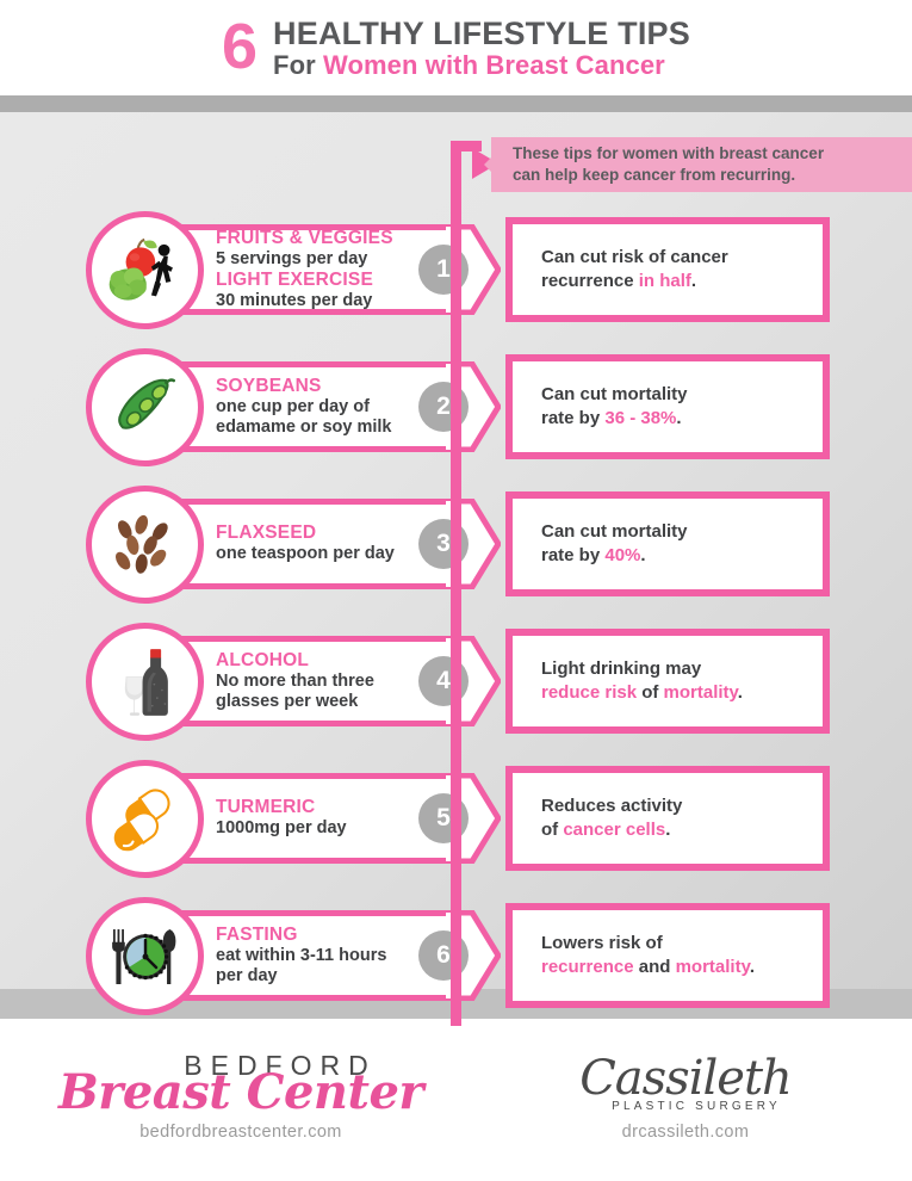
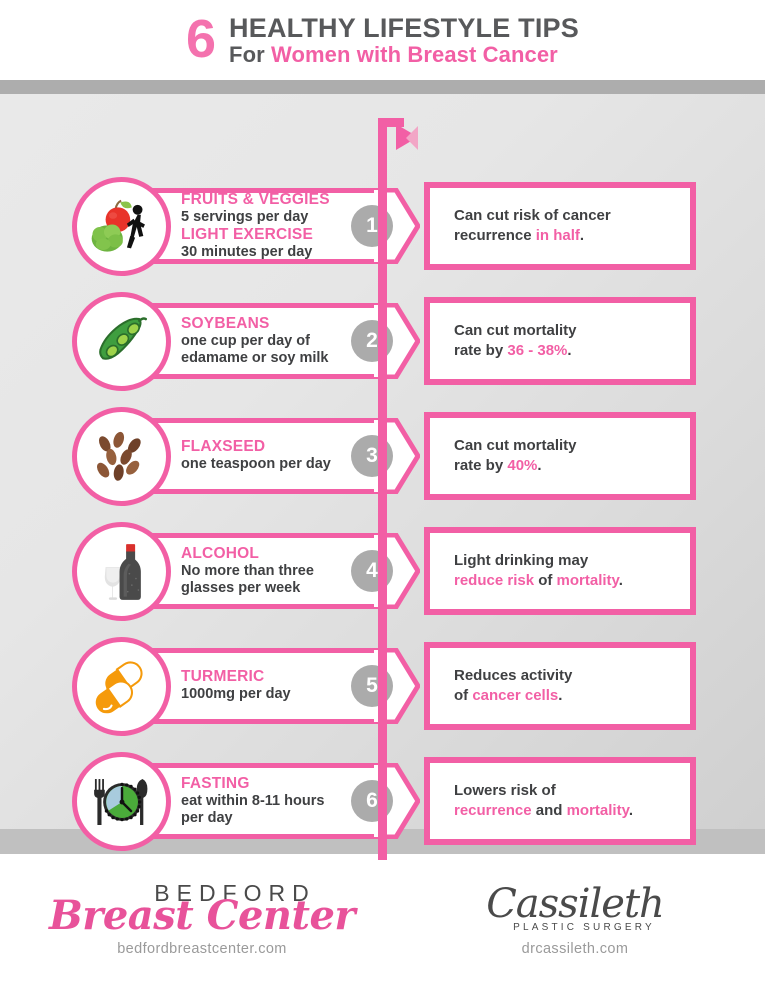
  6
  HEALTHY LIFESTYLE TIPS
  For Women with Breast Cancer
- These tips for women with breast cancer
- can help keep cancer from recurring.
  FRUITS & VEGGIES
  5 servings per day
  LIGHT EXERCISE
  30 minutes per day
  1
  Can cut risk of cancer
  recurrence in half.
  SOYBEANS
  one cup per day of
  edamame or soy milk
  2
  Can cut mortality
  rate by 36 - 38%.
  FLAXSEED
  one teaspoon per day
  3
  Can cut mortality
  rate by 40%.
  ALCOHOL
  No more than three
  glasses per week
  4
  Light drinking may
  reduce risk of mortality.
  TURMERIC
  1000mg per day
  5
  Reduces activity
  of cancer cells.
  FASTING
- eat within 3-11 hours
+ eat within 8-11 hours
  per day
  6
  Lowers risk of
  recurrence and mortality.
  BEDFORD
  Breast Center
  bedfordbreastcenter.com
  Cassileth
  PLASTIC SURGERY
  drcassileth.com
